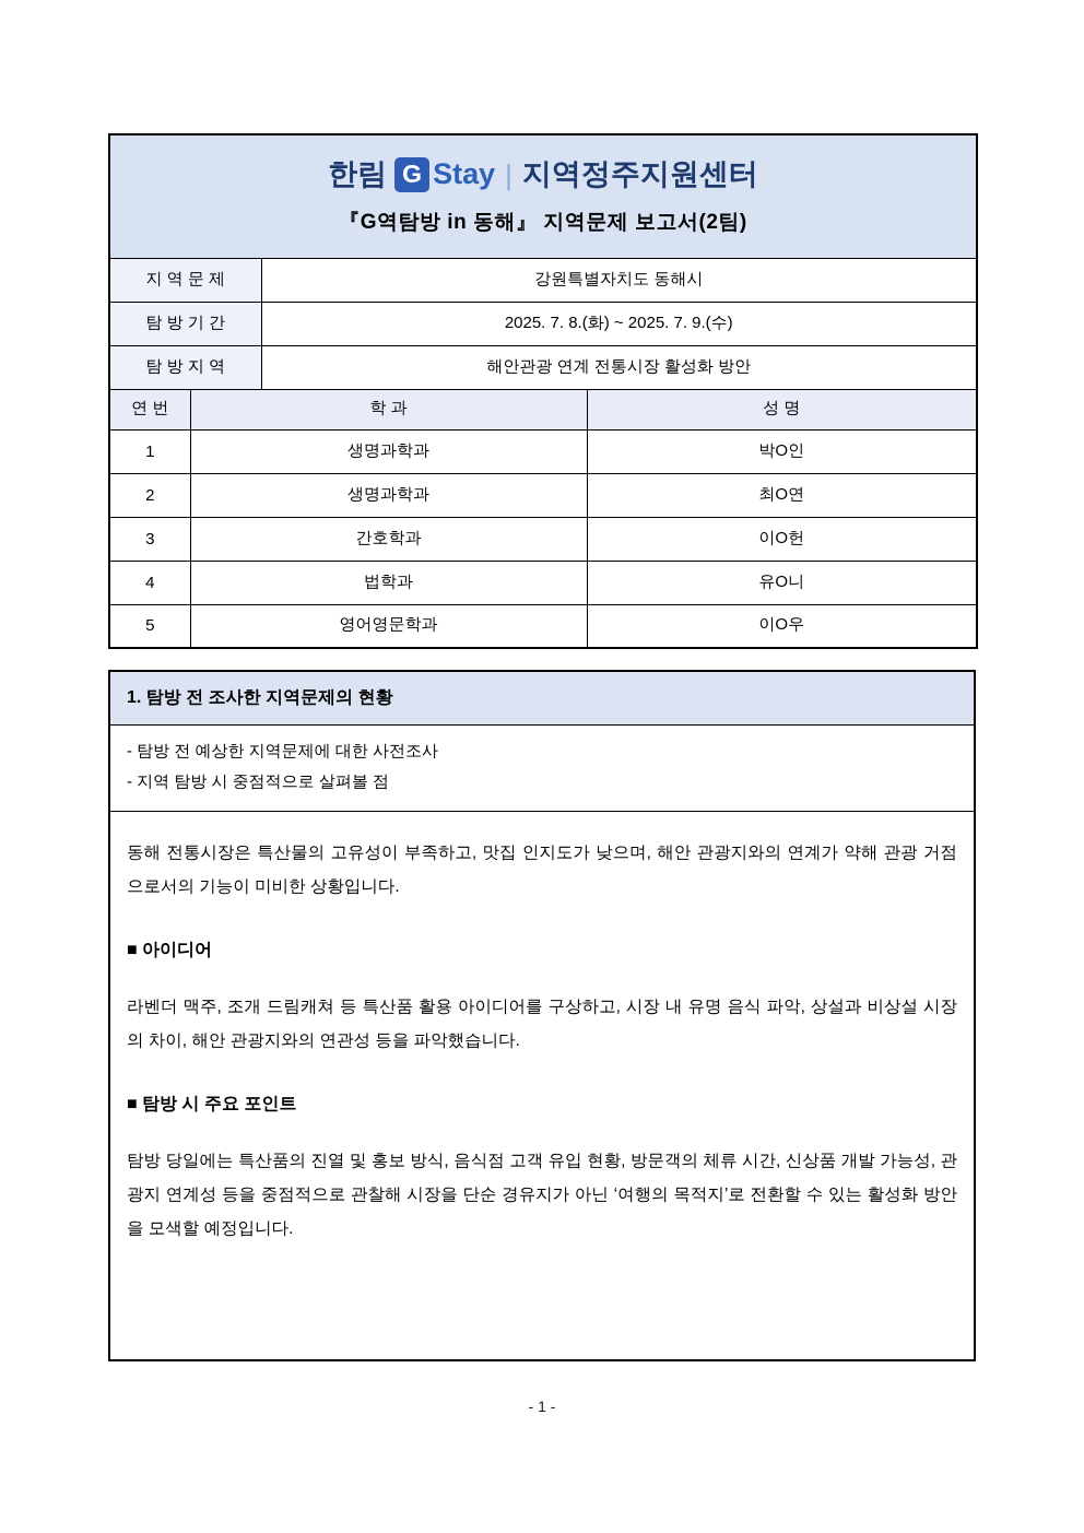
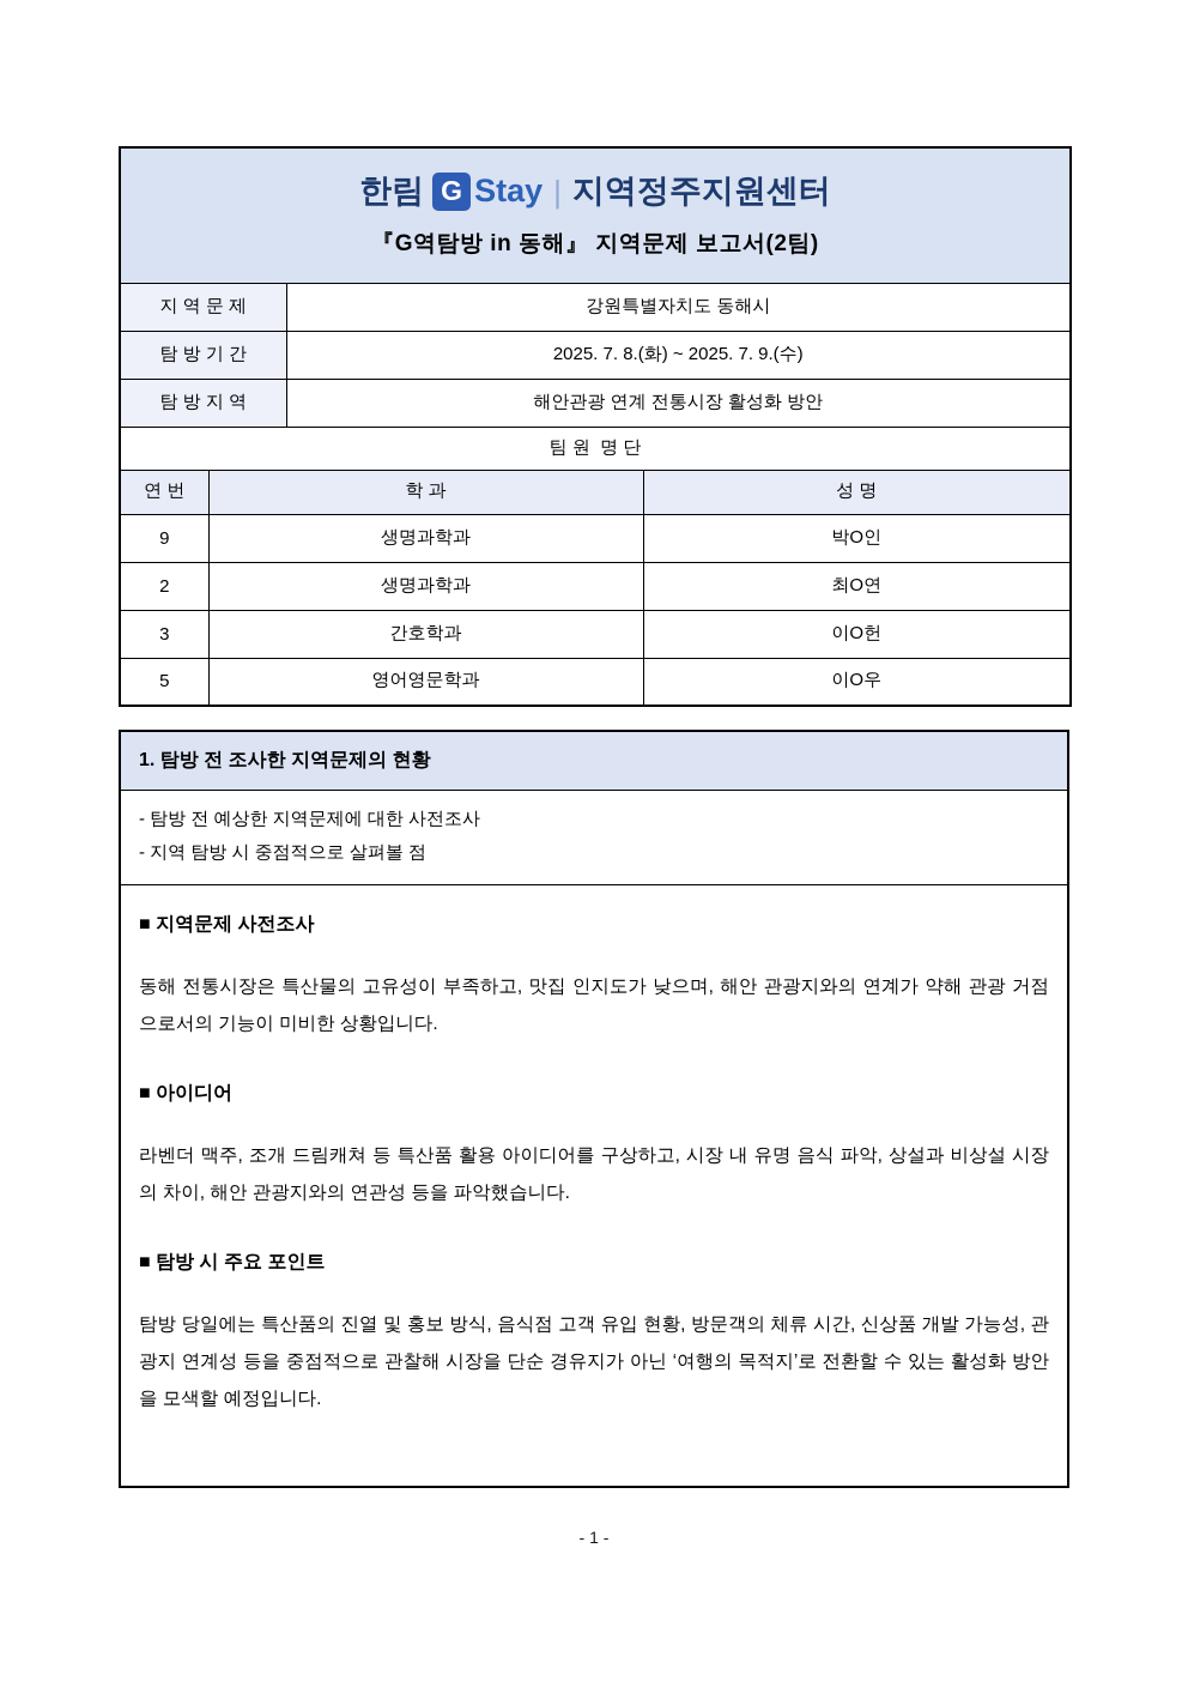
  한림 G Stay | 지역정주지원센터 『G역탐방 in 동해』 지역문제 보고서(2팀)
  지 역 문 제	강원특별자치도 동해시
  탐 방 기 간	2025. 7. 8.(화) ~ 2025. 7. 9.(수)
  탐 방 지 역	해안관광 연계 전통시장 활성화 방안
+ 팀 원 명 단
  연 번	학 과	성 명
- 1	생명과학과	박O인
+ 9	생명과학과	박O인
  2	생명과학과	최O연
  3	간호학과	이O헌
- 4	법학과	유O니
  5	영어영문학과	이O우
  1. 탐방 전 조사한 지역문제의 현황
  - 탐방 전 예상한 지역문제에 대한 사전조사
  - 지역 탐방 시 중점적으로 살펴볼 점
+ ■ 지역문제 사전조사
  동해 전통시장은 특산물의 고유성이 부족하고, 맛집 인지도가 낮으며, 해안 관광지와의 연계가 약해 관광 거점으로서의 기능이 미비한 상황입니다.
  ■ 아이디어
  라벤더 맥주, 조개 드림캐쳐 등 특산품 활용 아이디어를 구상하고, 시장 내 유명 음식 파악, 상설과 비상설 시장의 차이, 해안 관광지와의 연관성 등을 파악했습니다.
  ■ 탐방 시 주요 포인트
  탐방 당일에는 특산품의 진열 및 홍보 방식, 음식점 고객 유입 현황, 방문객의 체류 시간, 신상품 개발 가능성, 관광지 연계성 등을 중점적으로 관찰해 시장을 단순 경유지가 아닌 ‘여행의 목적지’로 전환할 수 있는 활성화 방안을 모색할 예정입니다.
  - 1 -
